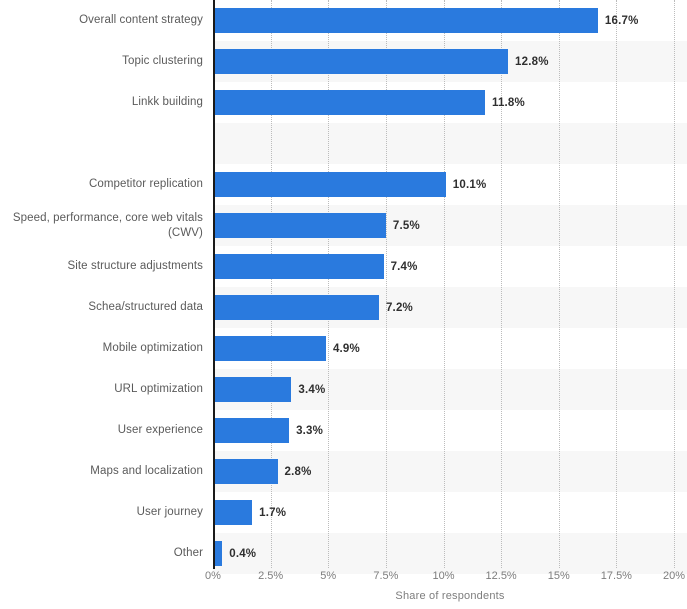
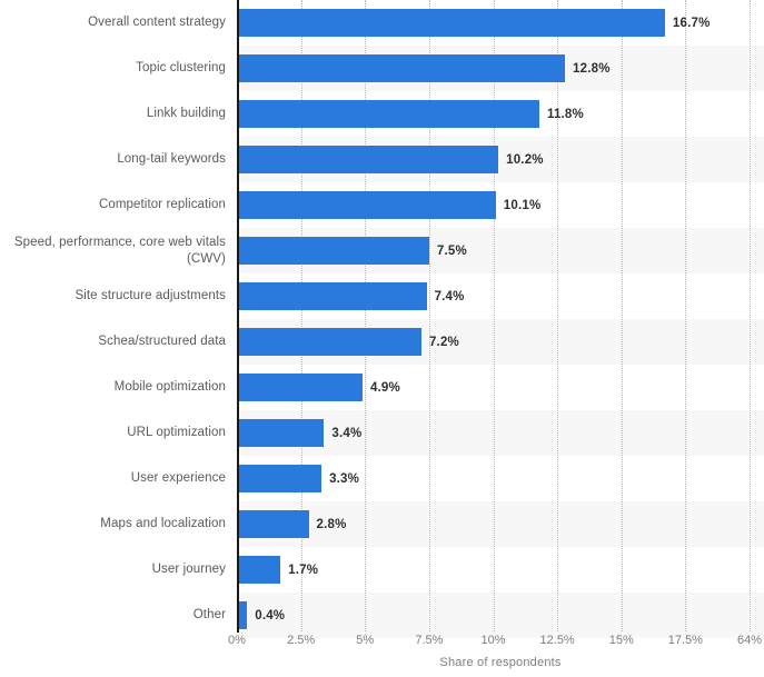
  Overall content strategy
  16.7%
  Topic clustering
  12.8%
  Linkk building
  11.8%
+ Long-tail keywords
+ 10.2%
  Competitor replication
  10.1%
  Speed, performance, core web vitals
  (CWV)
  7.5%
  Site structure adjustments
  7.4%
  Schea/structured data
  7.2%
  Mobile optimization
  4.9%
  URL optimization
  3.4%
  User experience
  3.3%
  Maps and localization
  2.8%
  User journey
  1.7%
  Other
  0.4%
  0%
  2.5%
  5%
  7.5%
  10%
  12.5%
  15%
  17.5%
- 20%
+ 64%
  Share of respondents
